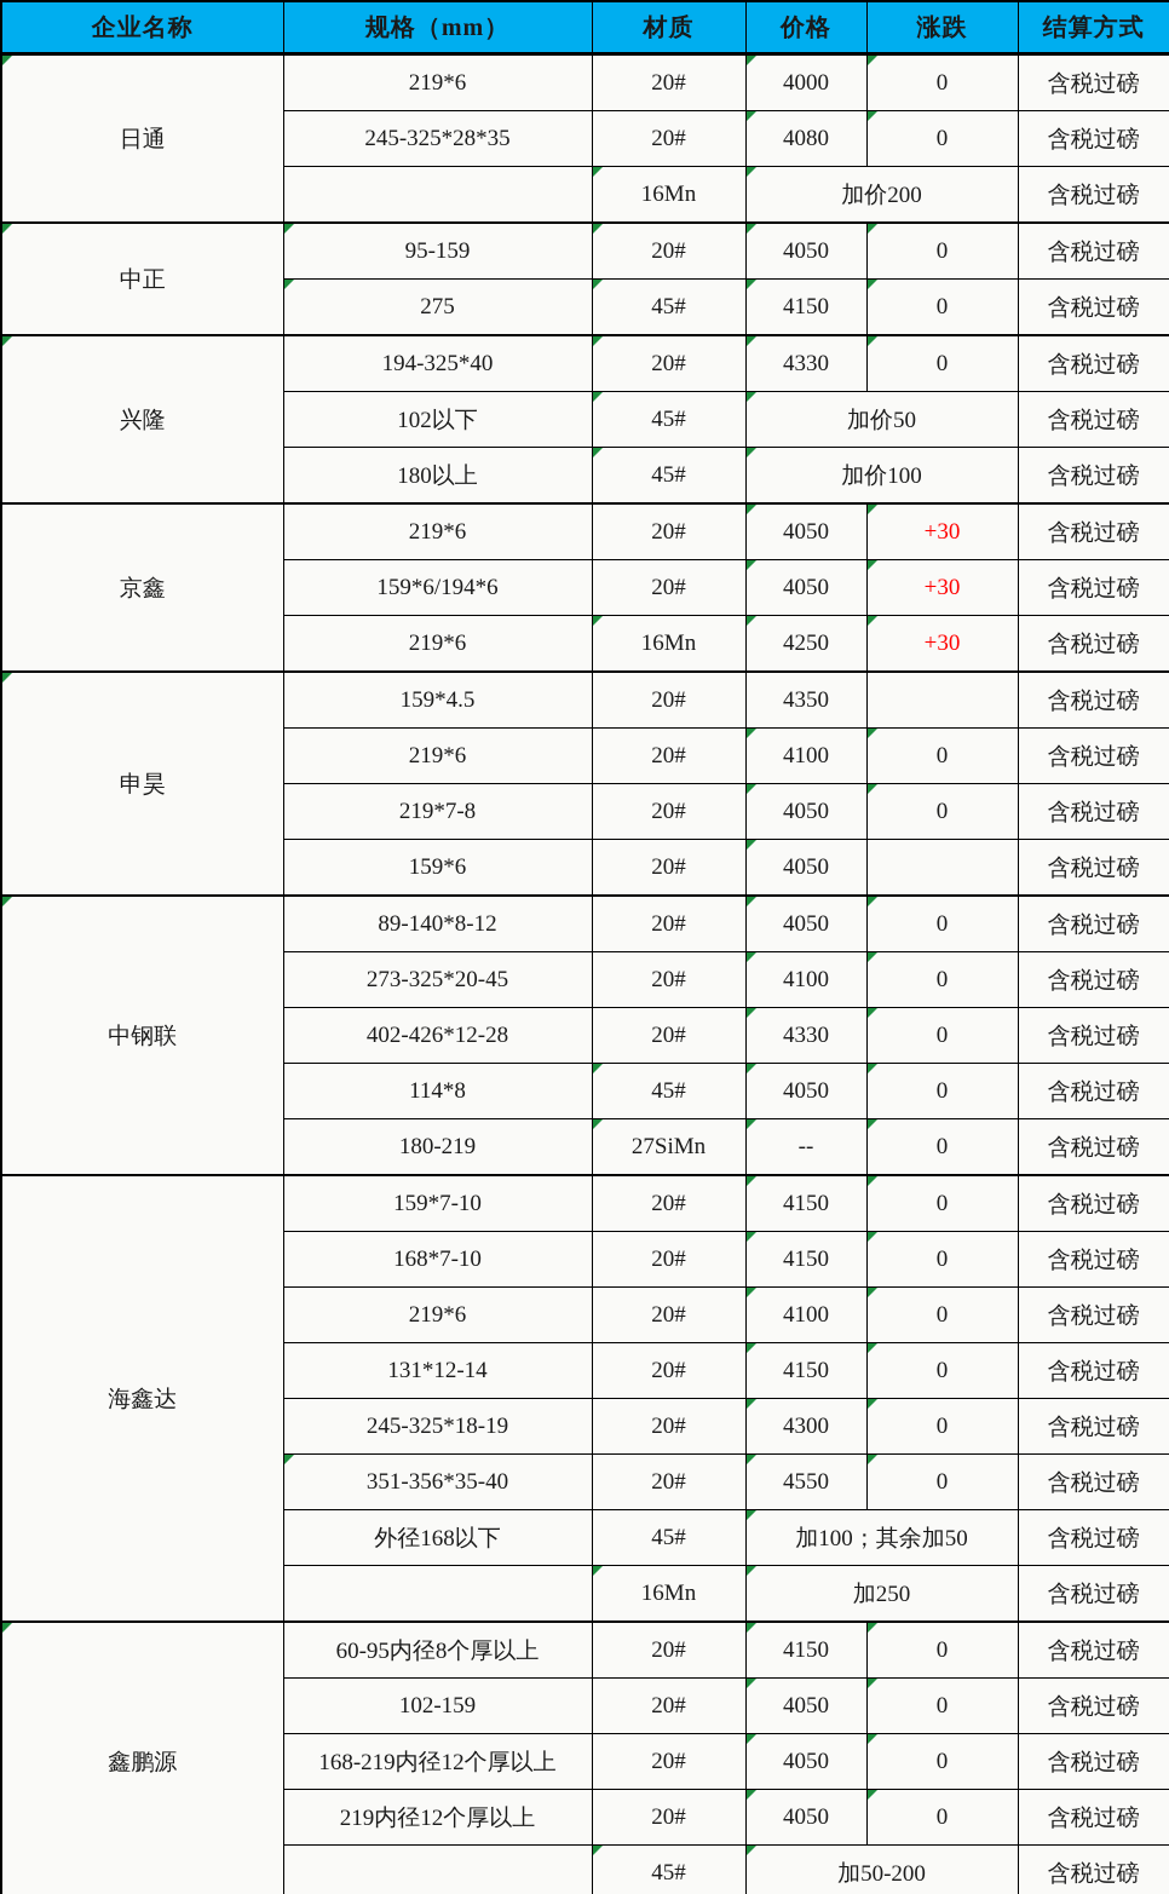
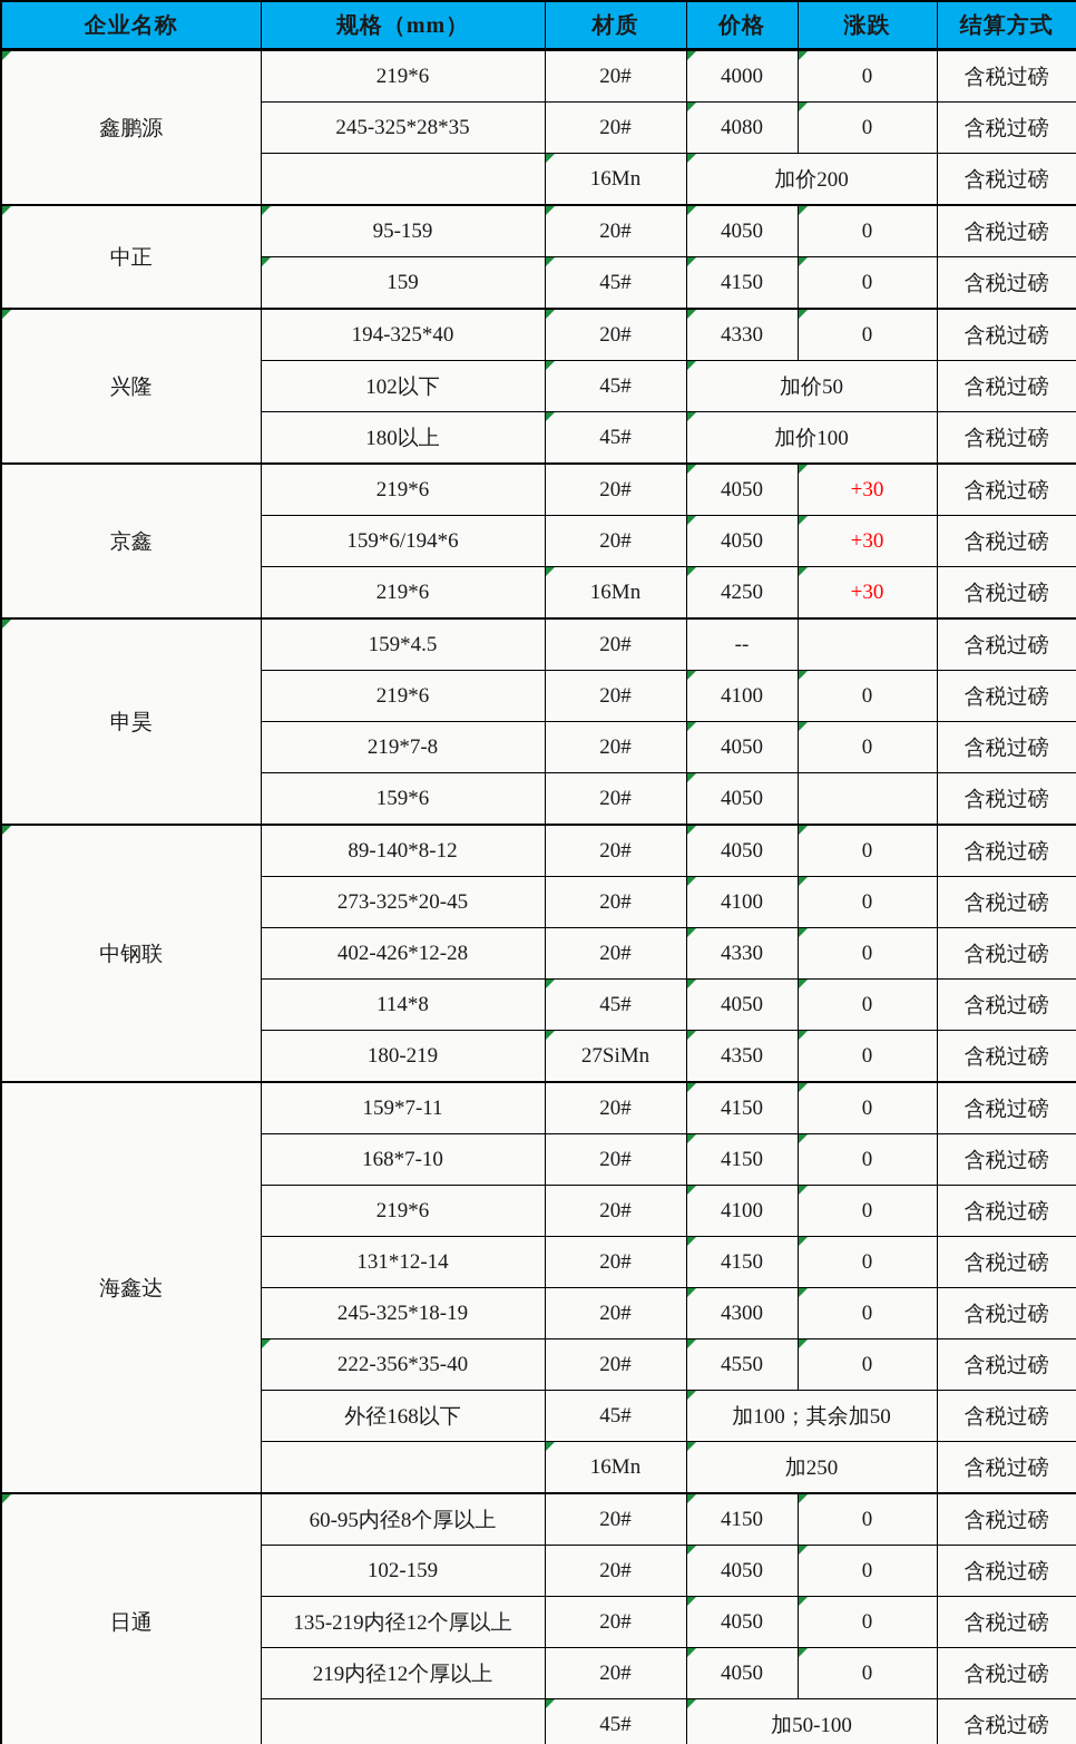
  企业名称	规格（mm）	材质	价格	涨跌	结算方式
- 日通	219*6	20#	4000	0	含税过磅
+ 鑫鹏源	219*6	20#	4000	0	含税过磅
  245-325*28*35	20#	4080	0	含税过磅
  	16Mn	加价200	含税过磅
  中正	95-159	20#	4050	0	含税过磅
- 275	45#	4150	0	含税过磅
+ 159	45#	4150	0	含税过磅
  兴隆	194-325*40	20#	4330	0	含税过磅
  102以下	45#	加价50	含税过磅
  180以上	45#	加价100	含税过磅
  京鑫	219*6	20#	4050	+30	含税过磅
  159*6/194*6	20#	4050	+30	含税过磅
  219*6	16Mn	4250	+30	含税过磅
- 申昊	159*4.5	20#	4350		含税过磅
+ 申昊	159*4.5	20#	--		含税过磅
  219*6	20#	4100	0	含税过磅
  219*7-8	20#	4050	0	含税过磅
  159*6	20#	4050		含税过磅
  中钢联	89-140*8-12	20#	4050	0	含税过磅
  273-325*20-45	20#	4100	0	含税过磅
  402-426*12-28	20#	4330	0	含税过磅
  114*8	45#	4050	0	含税过磅
- 180-219	27SiMn	--	0	含税过磅
+ 180-219	27SiMn	4350	0	含税过磅
- 海鑫达	159*7-10	20#	4150	0	含税过磅
+ 海鑫达	159*7-11	20#	4150	0	含税过磅
  168*7-10	20#	4150	0	含税过磅
  219*6	20#	4100	0	含税过磅
  131*12-14	20#	4150	0	含税过磅
  245-325*18-19	20#	4300	0	含税过磅
- 351-356*35-40	20#	4550	0	含税过磅
+ 222-356*35-40	20#	4550	0	含税过磅
  外径168以下	45#	加100；其余加50	含税过磅
  	16Mn	加250	含税过磅
- 鑫鹏源	60-95内径8个厚以上	20#	4150	0	含税过磅
+ 日通	60-95内径8个厚以上	20#	4150	0	含税过磅
  102-159	20#	4050	0	含税过磅
- 168-219内径12个厚以上	20#	4050	0	含税过磅
+ 135-219内径12个厚以上	20#	4050	0	含税过磅
  219内径12个厚以上	20#	4050	0	含税过磅
- 	45#	加50-200	含税过磅
+ 	45#	加50-100	含税过磅
